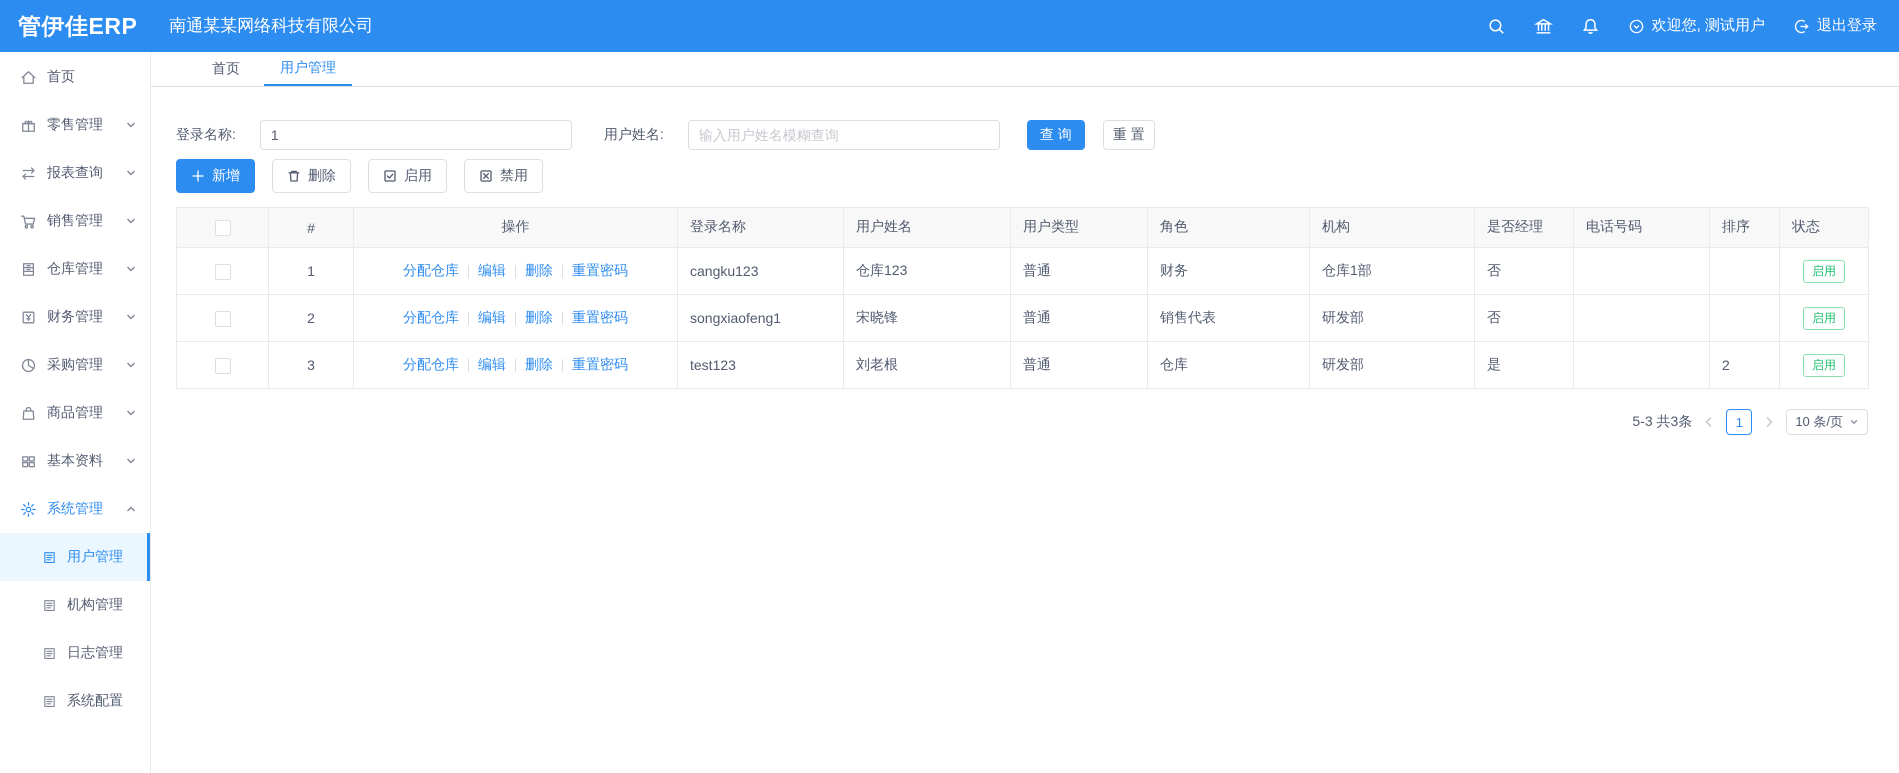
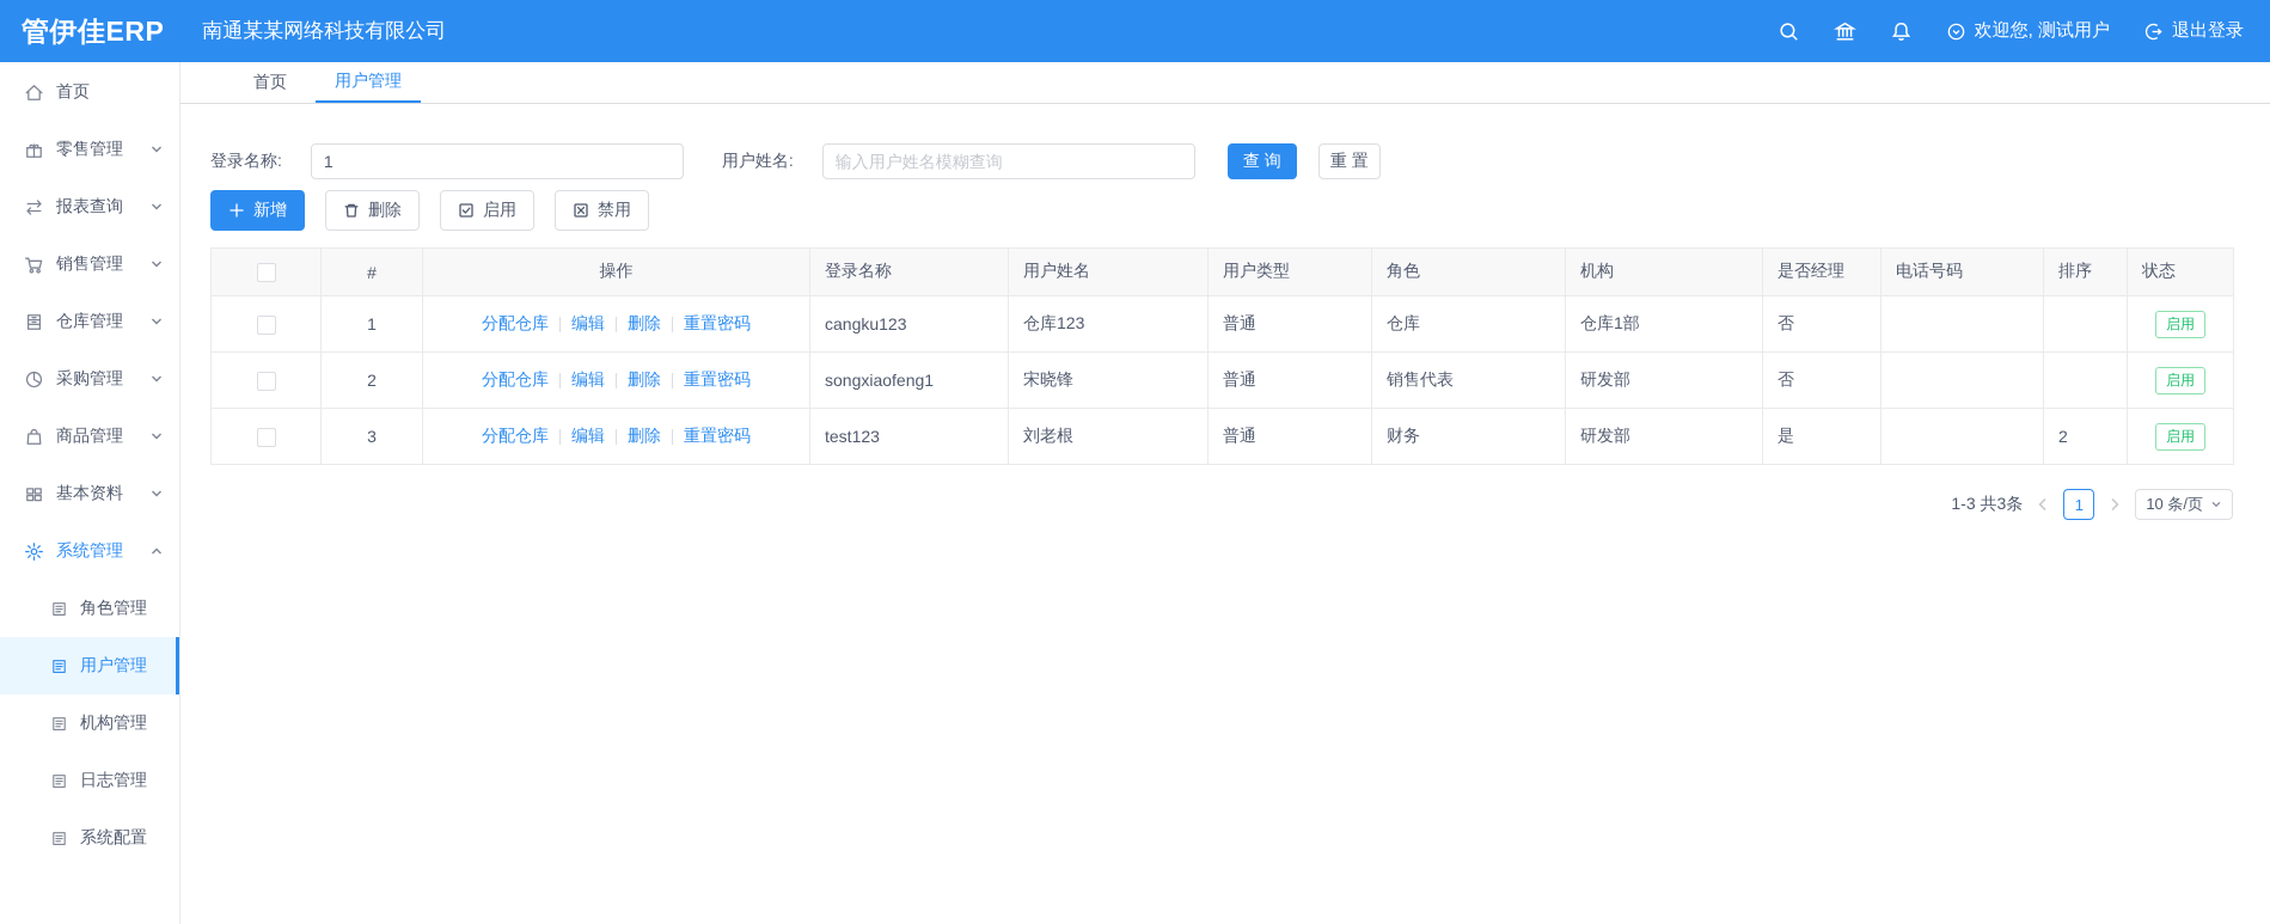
  管伊佳ERP
  南通某某网络科技有限公司
  欢迎您, 测试用户
  退出登录
  首页
  零售管理
  报表查询
  销售管理
  仓库管理
- 财务管理
  采购管理
  商品管理
  基本资料
  系统管理
+ 角色管理
  用户管理
  机构管理
  日志管理
  系统配置
  首页
  用户管理
  登录名称:
  1
  用户姓名:
  输入用户姓名模糊查询
  查 询
  重 置
  新增
  删除
  启用
  禁用
  	#	操作	登录名称	用户姓名	用户类型	角色	机构	是否经理	电话号码	排序	状态
- 	1	分配仓库 编辑 删除 重置密码	cangku123	仓库123	普通	财务	仓库1部	否			启用
+ 	1	分配仓库 编辑 删除 重置密码	cangku123	仓库123	普通	仓库	仓库1部	否			启用
  	2	分配仓库 编辑 删除 重置密码	songxiaofeng1	宋晓锋	普通	销售代表	研发部	否			启用
- 	3	分配仓库 编辑 删除 重置密码	test123	刘老根	普通	仓库	研发部	是		2	启用
+ 	3	分配仓库 编辑 删除 重置密码	test123	刘老根	普通	财务	研发部	是		2	启用
- 5-3 共3条
+ 1-3 共3条
  1
  10 条/页
